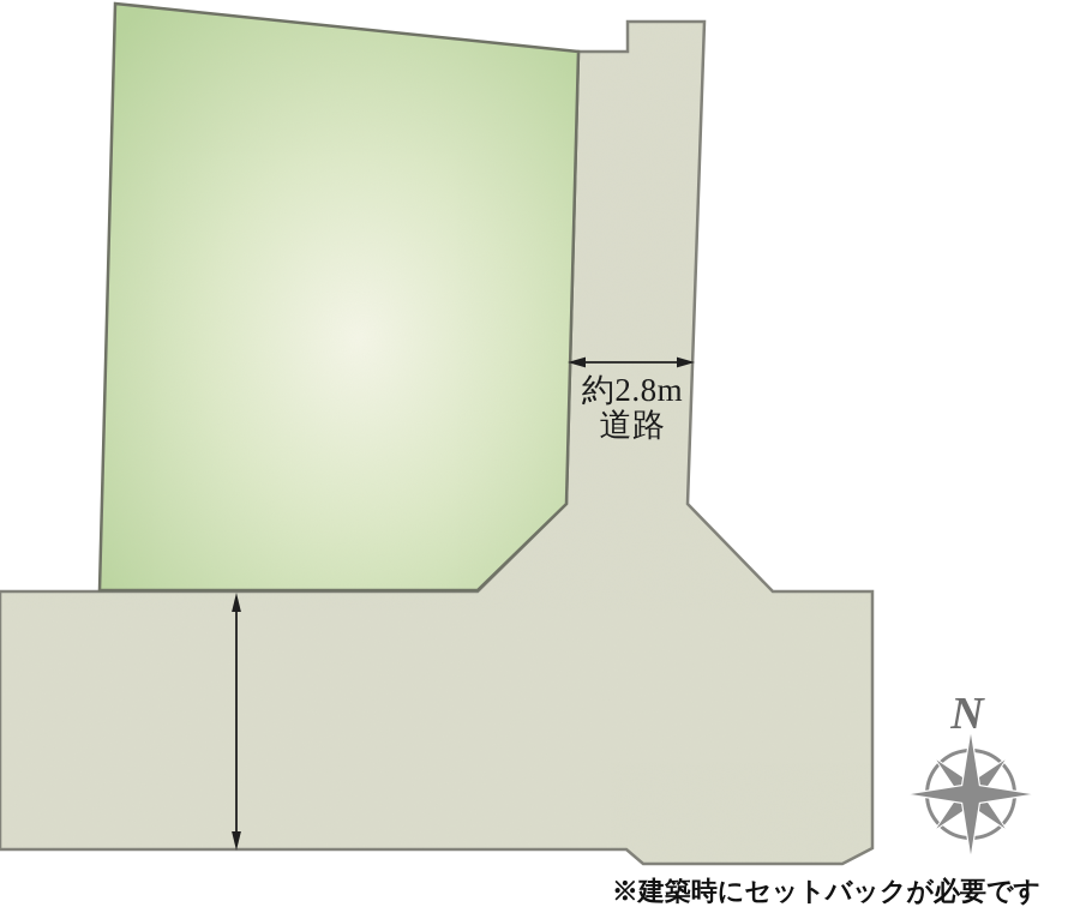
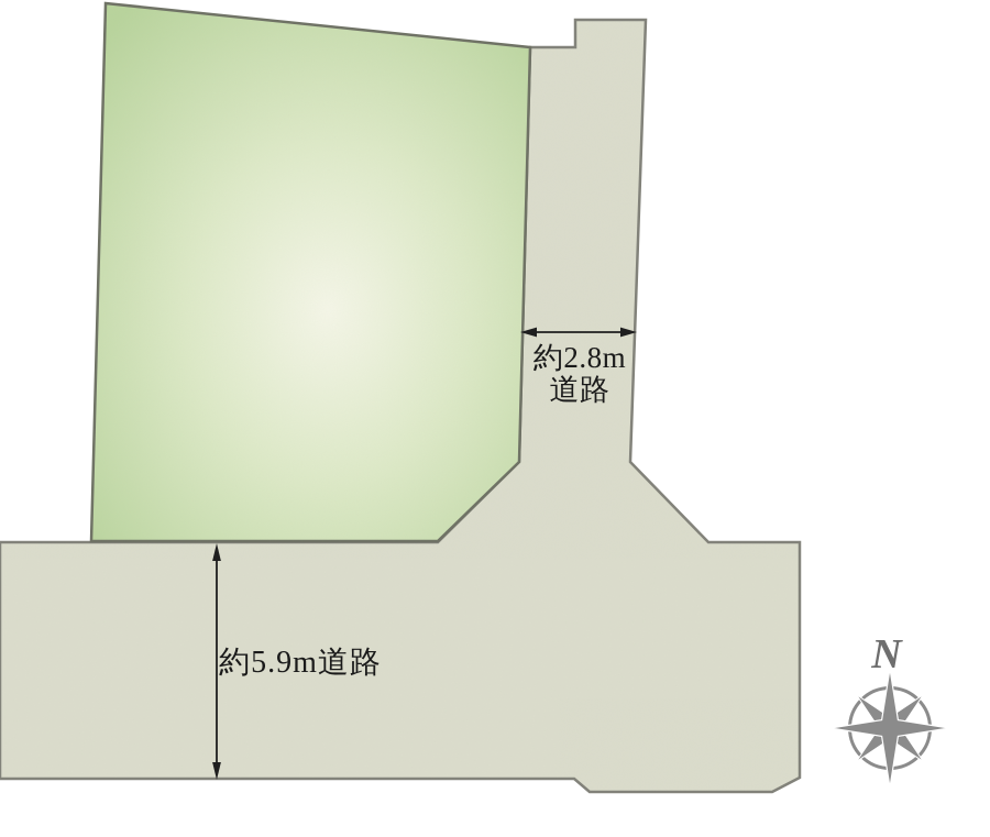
  約2.8m
  道路
+ 約5.9m道路
  N
- ※建築時にセットバックが必要です
